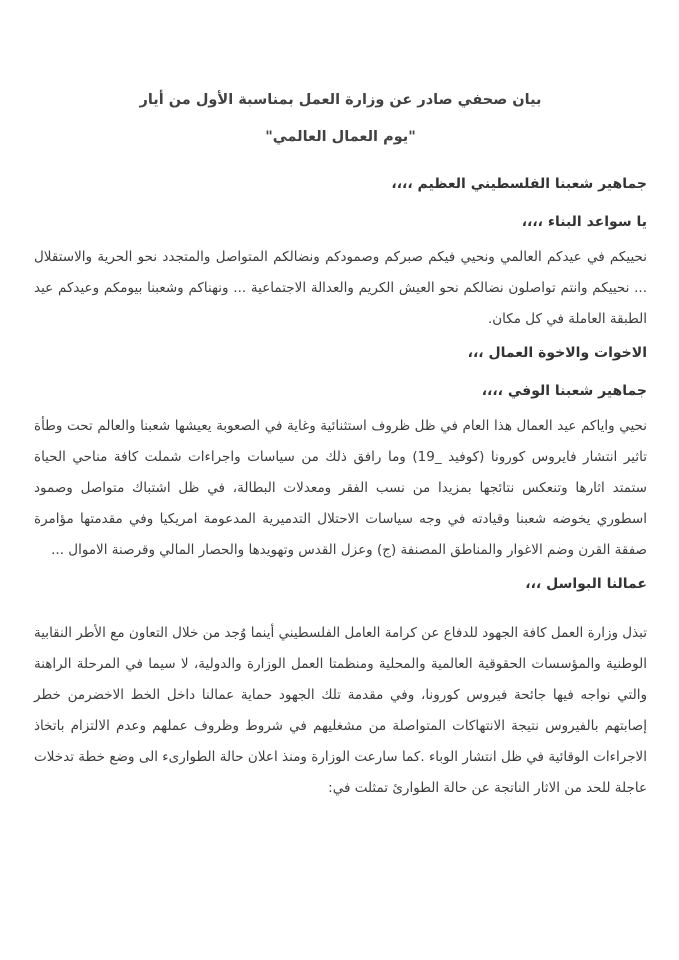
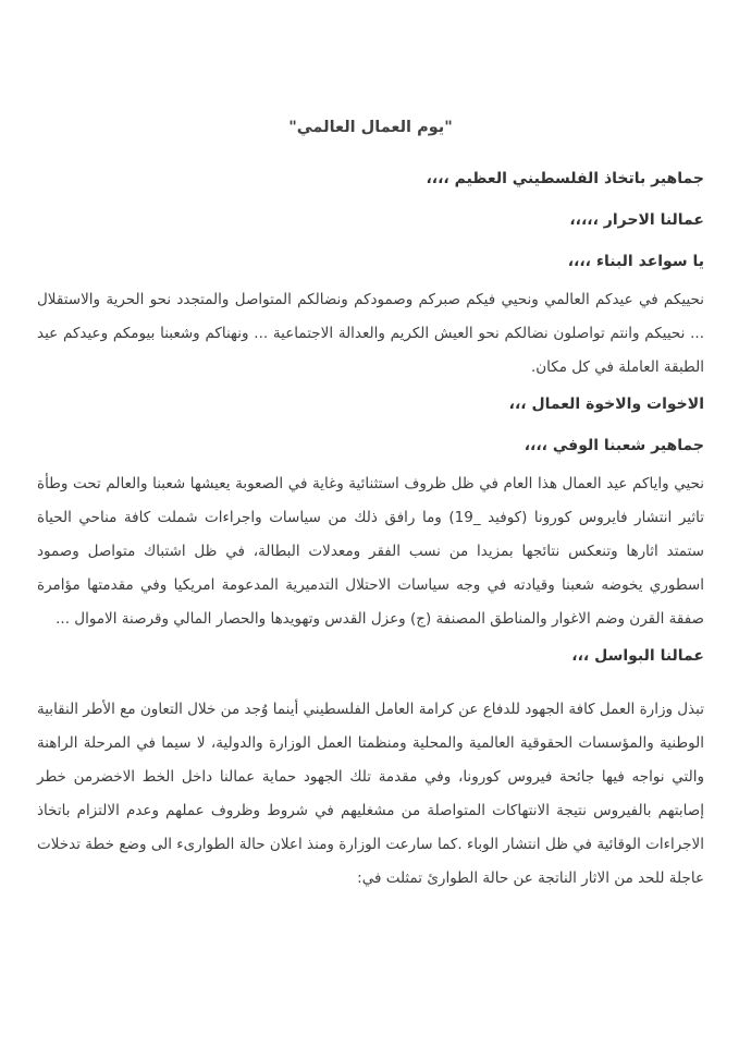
- بيان صحفي صادر عن وزارة العمل بمناسبة الأول من أيار
  "يوم العمال العالمي"
- جماهير شعبنا الفلسطيني العظيم ،،،،
+ جماهير باتخاذ الفلسطيني العظيم ،،،،
+ عمالنا الاحرار ،،،،،
  يا سواعد البناء ،،،،
  نحييكم في عيدكم العالمي ونحيي فيكم صبركم وصمودكم ونضالكم المتواصل والمتجدد نحو الحرية والاستقلال ... نحييكم وانتم تواصلون نضالكم نحو العيش الكريم والعدالة الاجتماعية ... ونهناكم وشعبنا بيومكم وعيدكم عيد الطبقة العاملة في كل مكان.
  الاخوات والاخوة العمال ،،،
  جماهير شعبنا الوفي ،،،،
  نحيي واياكم عيد العمال هذا العام في ظل ظروف استثنائية وغاية في الصعوبة يعيشها شعبنا والعالم تحت وطأة تاثير انتشار فايروس كورونا (كوفيد _19) وما رافق ذلك من سياسات واجراءات شملت كافة مناحي الحياة ستمتد اثارها وتنعكس نتائجها بمزيدا من نسب الفقر ومعدلات البطالة، في ظل اشتباك متواصل وصمود اسطوري يخوضه شعبنا وقيادته في وجه سياسات الاحتلال التدميرية المدعومة امريكيا وفي مقدمتها مؤامرة صفقة القرن وضم الاغوار والمناطق المصنفة (ج) وعزل القدس وتهويدها والحصار المالي وقرصنة الاموال ...
  عمالنا البواسل ،،،
  تبذل وزارة العمل كافة الجهود للدفاع عن كرامة العامل الفلسطيني أينما وُجد من خلال التعاون مع الأطر النقابية الوطنية والمؤسسات الحقوقية العالمية والمحلية ومنظمتا العمل الوزارة والدولية، لا سيما في المرحلة الراهنة والتي نواجه فيها جائحة فيروس كورونا، وفي مقدمة تلك الجهود حماية عمالنا داخل الخط الاخضرمن خطر إصابتهم بالفيروس نتيجة الانتهاكات المتواصلة من مشغليهم في شروط وظروف عملهم وعدم الالتزام باتخاذ الاجراءات الوقائية في ظل انتشار الوباء .كما سارعت الوزارة ومنذ اعلان حالة الطوارىء الى وضع خطة تدخلات عاجلة للحد من الاثار الناتجة عن حالة الطوارئ تمثلت في:
